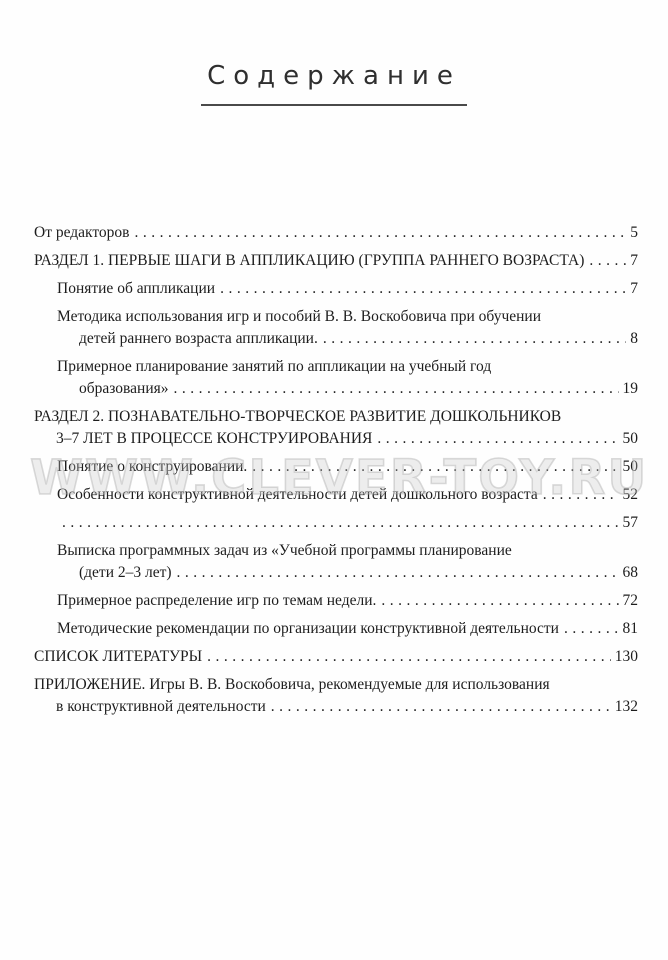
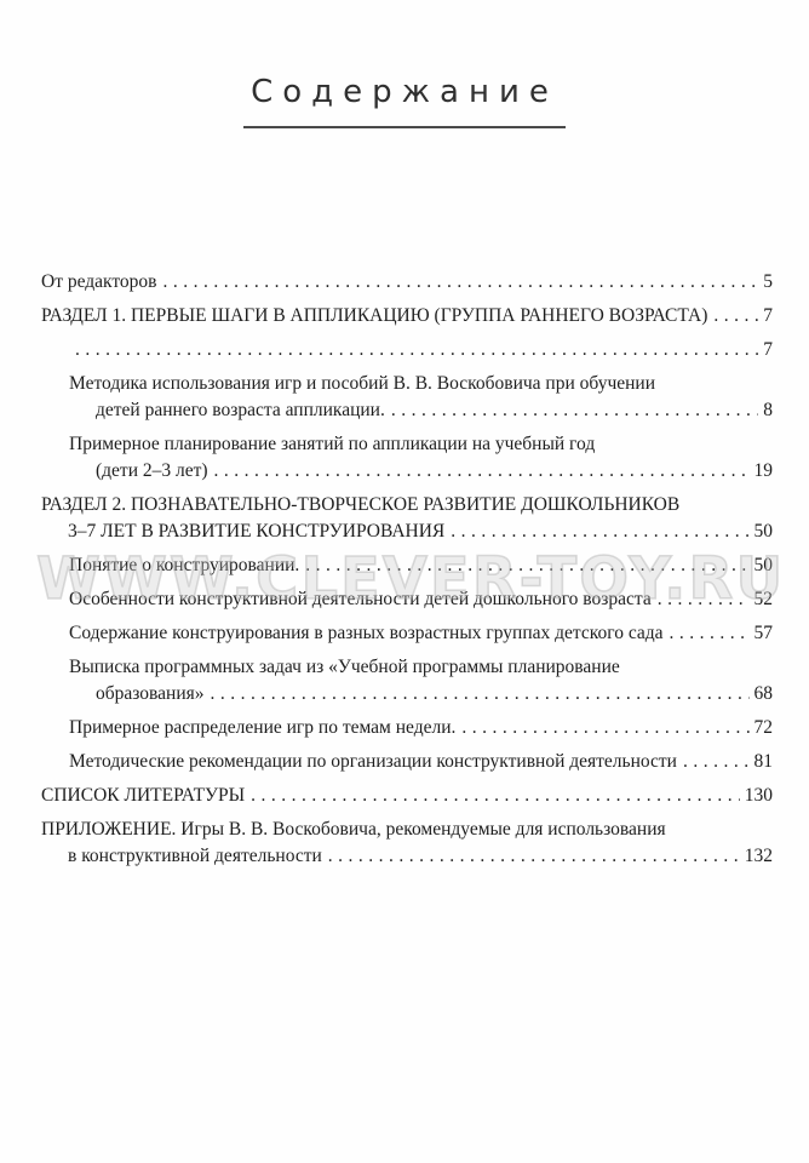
  Содержание
  От редакторов
  5
  РАЗДЕЛ 1. ПЕРВЫЕ ШАГИ В АППЛИКАЦИЮ (ГРУППА РАННЕГО ВОЗРАСТА)
  7
- Понятие об аппликации
  7
  Методика использования игр и пособий В. В. Воскобовича при обучении
  детей раннего возраста аппликации.
  8
  Примерное планирование занятий по аппликации на учебный год
- образования»
+ (дети 2–3 лет)
  19
  РАЗДЕЛ 2. ПОЗНАВАТЕЛЬНО-ТВОРЧЕСКОЕ РАЗВИТИЕ ДОШКОЛЬНИКОВ
- 3–7 ЛЕТ В ПРОЦЕССЕ КОНСТРУИРОВАНИЯ
+ 3–7 ЛЕТ В РАЗВИТИЕ КОНСТРУИРОВАНИЯ
  50
  Понятие о конструировании.
  50
  Особенности конструктивной деятельности детей дошкольного возраста
  52
+ Содержание конструирования в разных возрастных группах детского сада
  57
  Выписка программных задач из «Учебной программы планирование
- (дети 2–3 лет)
+ образования»
  68
  Примерное распределение игр по темам недели.
  72
  Методические рекомендации по организации конструктивной деятельности
  81
  СПИСОК ЛИТЕРАТУРЫ
  130
  ПРИЛОЖЕНИЕ. Игры В. В. Воскобовича, рекомендуемые для использования
  в конструктивной деятельности
  132
  WWW.CLEVER-TOY.RU
